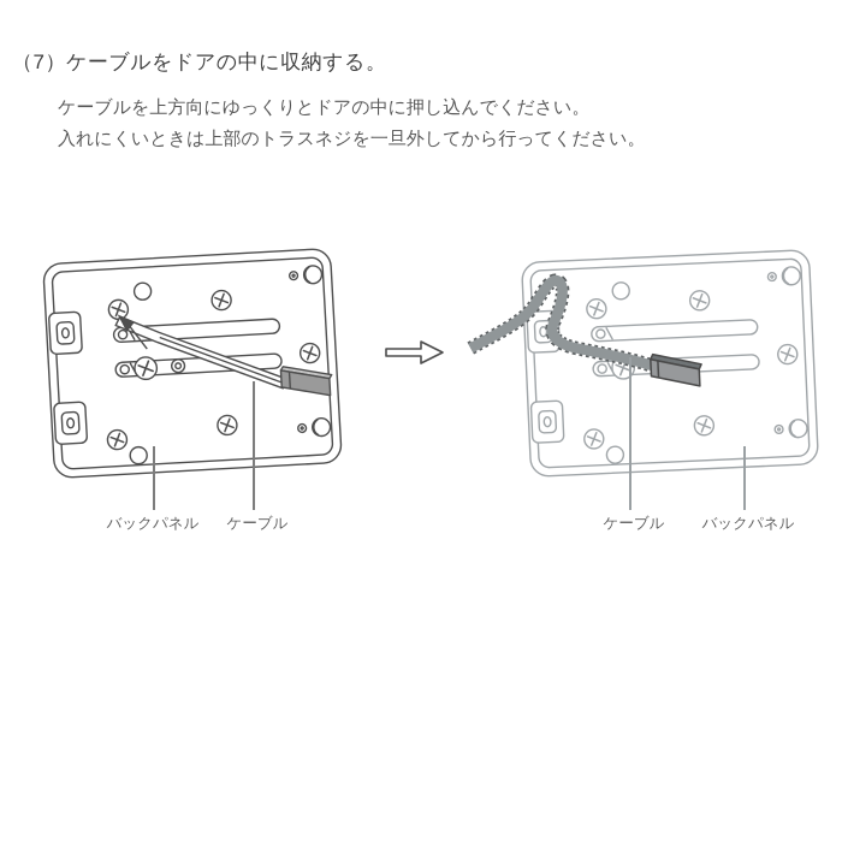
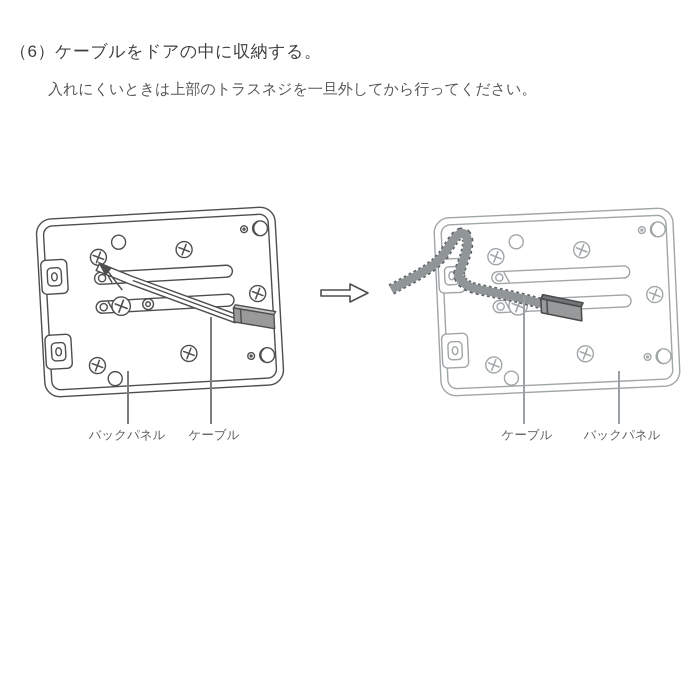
- （7）ケーブルをドアの中に収納する。
+ （6）ケーブルをドアの中に収納する。
- ケーブルを上方向にゆっくりとドアの中に押し込んでください。
  入れにくいときは上部のトラスネジを一旦外してから行ってください。
  バックパネル
  ケーブル
  ケーブル
  バックパネル
